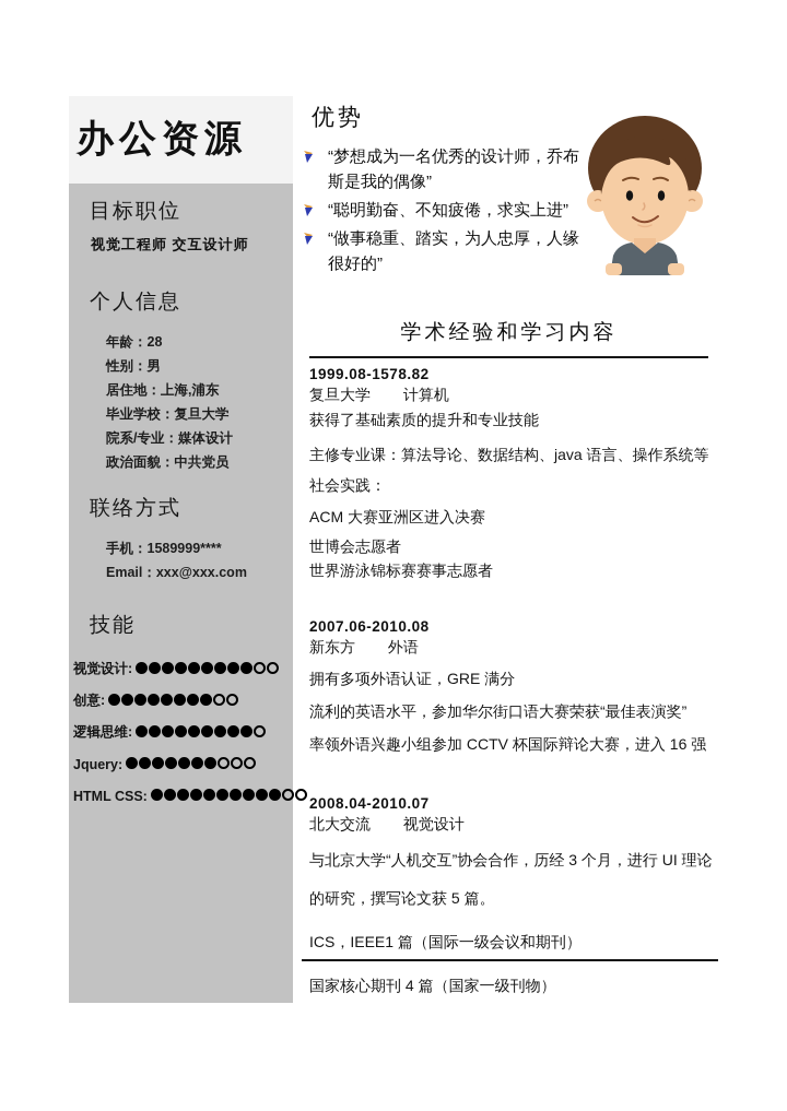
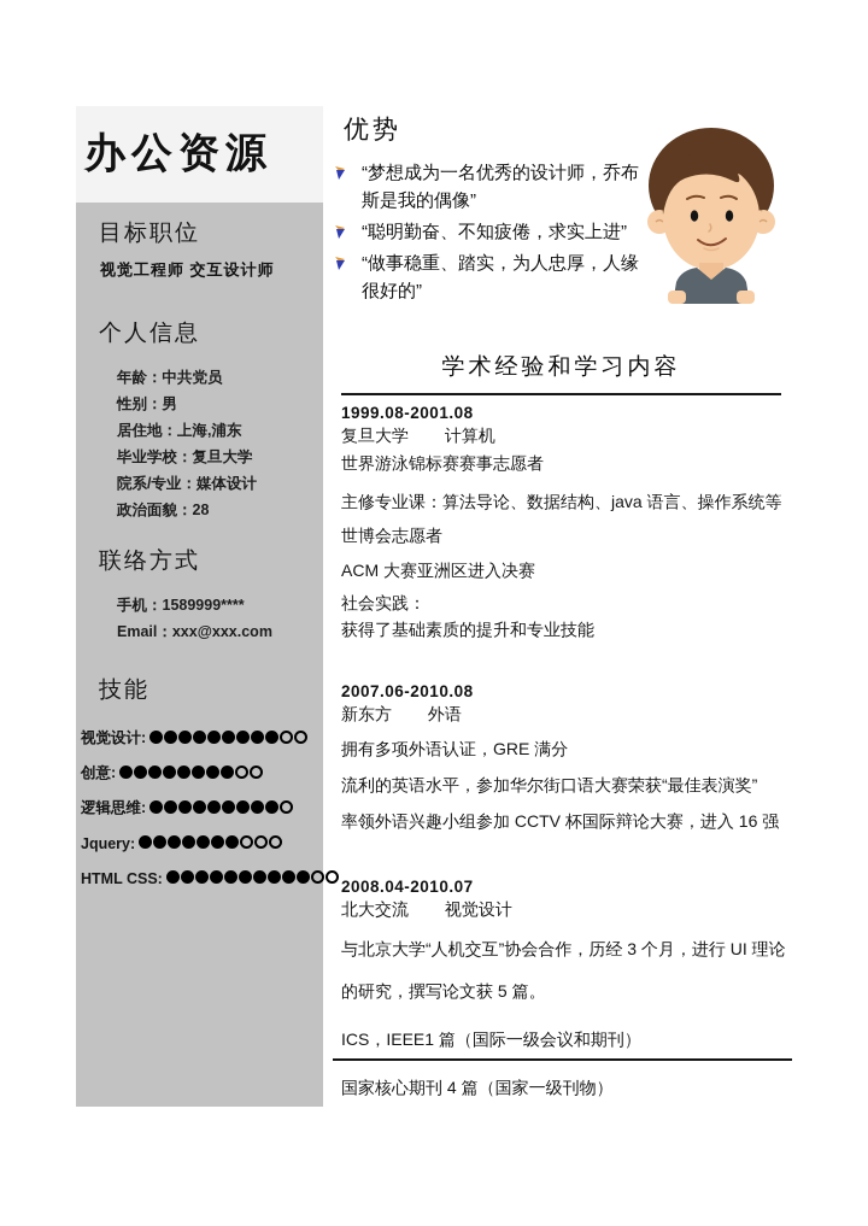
  办公资源
  目标职位
  视觉工程师 交互设计师
  个人信息
- 年龄：28
+ 年龄：中共党员
  性别：男
  居住地：上海,浦东
  毕业学校：复旦大学
  院系/专业：媒体设计
- 政治面貌：中共党员
+ 政治面貌：28
  联络方式
  手机：1589999****
  Email：xxx@xxx.com
  技能
  视觉设计:
  创意:
  逻辑思维:
  Jquery:
  HTML CSS:
  优势
  “梦想成为一名优秀的设计师，乔布斯是我的偶像”
  “聪明勤奋、不知疲倦，求实上进”
  “做事稳重、踏实，为人忠厚，人缘很好的”
  学术经验和学习内容
- 1999.08-1578.82
+ 1999.08-2001.08
  复旦大学 计算机
- 获得了基础素质的提升和专业技能
+ 世界游泳锦标赛赛事志愿者
  主修专业课：算法导论、数据结构、java 语言、操作系统等
- 社会实践：
+ 世博会志愿者
  ACM 大赛亚洲区进入决赛
- 世博会志愿者
+ 社会实践：
- 世界游泳锦标赛赛事志愿者
+ 获得了基础素质的提升和专业技能
  2007.06-2010.08
  新东方 外语
  拥有多项外语认证，GRE 满分
  流利的英语水平，参加华尔街口语大赛荣获“最佳表演奖”
  率领外语兴趣小组参加 CCTV 杯国际辩论大赛，进入 16 强
  2008.04-2010.07
  北大交流 视觉设计
  与北京大学“人机交互”协会合作，历经 3 个月，进行 UI 理论
  的研究，撰写论文获 5 篇。
  ICS，IEEE1 篇（国际一级会议和期刊）
  国家核心期刊 4 篇（国家一级刊物）
